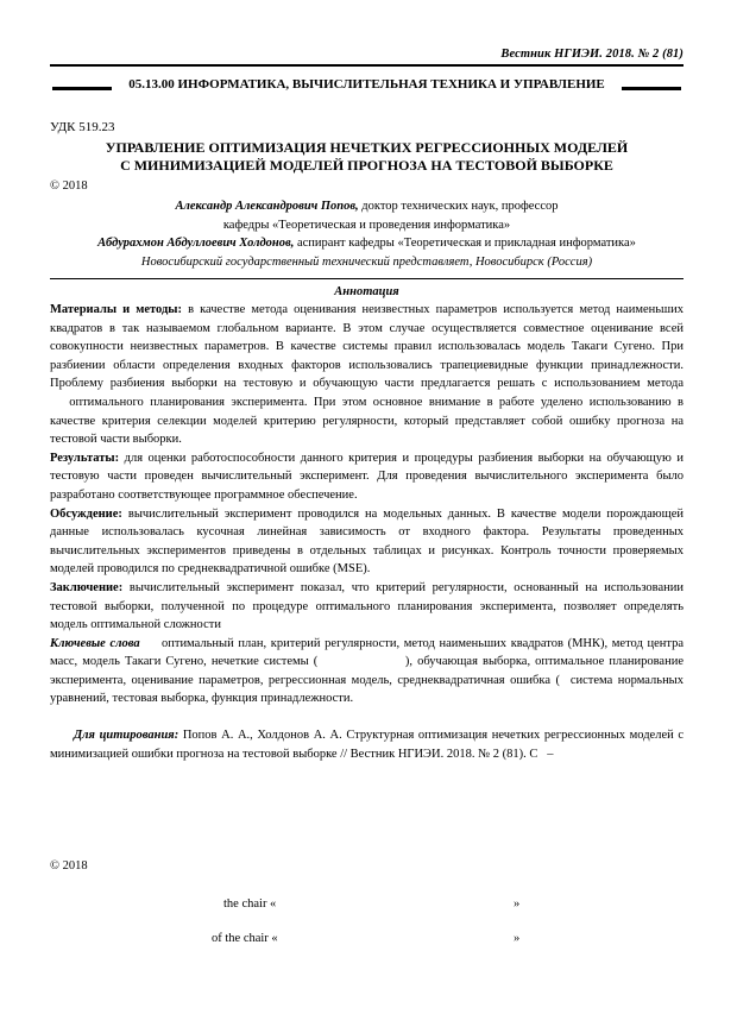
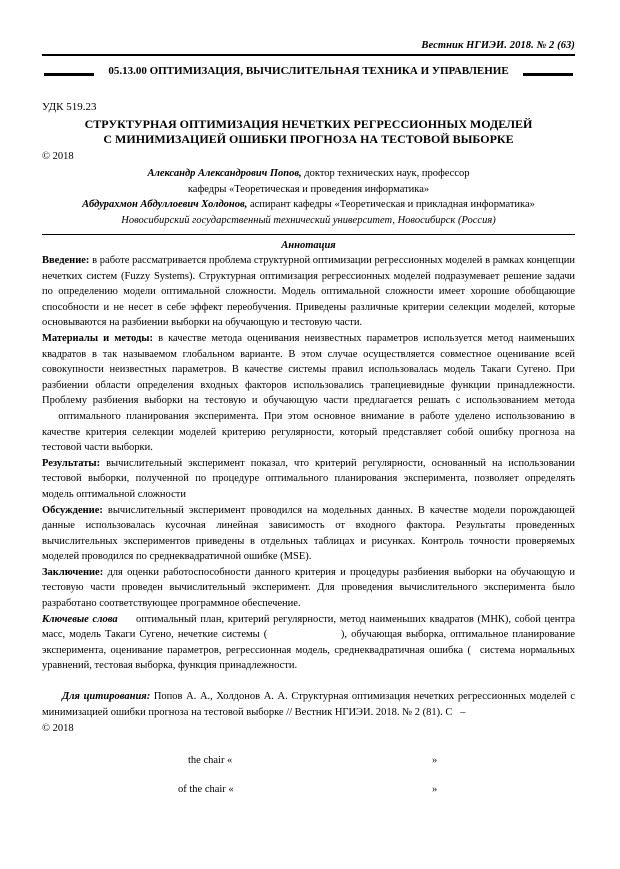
- Вестник НГИЭИ. 2018. № 2 (81)
+ Вестник НГИЭИ. 2018. № 2 (63)
- 05.13.00 ИНФОРМАТИКА, ВЫЧИСЛИТЕЛЬНАЯ ТЕХНИКА И УПРАВЛЕНИЕ
+ 05.13.00 ОПТИМИЗАЦИЯ, ВЫЧИСЛИТЕЛЬНАЯ ТЕХНИКА И УПРАВЛЕНИЕ
  УДК 519.23
- УПРАВЛЕНИЕ ОПТИМИЗАЦИЯ НЕЧЕТКИХ РЕГРЕССИОННЫХ МОДЕЛЕЙ
+ СТРУКТУРНАЯ ОПТИМИЗАЦИЯ НЕЧЕТКИХ РЕГРЕССИОННЫХ МОДЕЛЕЙ
- С МИНИМИЗАЦИЕЙ МОДЕЛЕЙ ПРОГНОЗА НА ТЕСТОВОЙ ВЫБОРКЕ
+ С МИНИМИЗАЦИЕЙ ОШИБКИ ПРОГНОЗА НА ТЕСТОВОЙ ВЫБОРКЕ
  © 2018
  Александр Александрович Попов, доктор технических наук, профессор
  кафедры «Теоретическая и проведения информатика»
  Абдурахмон Абдуллоевич Холдонов, аспирант кафедры «Теоретическая и прикладная информатика»
- Новосибирский государственный технический представляет, Новосибирск (Россия)
+ Новосибирский государственный технический университет, Новосибирск (Россия)
  Аннотация
+ Введение: в работе рассматривается проблема структурной оптимизации регрессионных моделей в рамках концепции нечетких систем (Fuzzy Systems). Структурная оптимизация регрессионных моделей подразумевает решение задачи по определению модели оптимальной сложности. Модель оптимальной сложности имеет хорошие обобщающие способности и не несет в себе эффект переобучения. Приведены различные критерии селекции моделей, которые основываются на разбиении выборки на обучающую и тестовую части.
  Материалы и методы: в качестве метода оценивания неизвестных параметров используется метод наименьших квадратов в так называемом глобальном варианте. В этом случае осуществляется совместное оценивание всей совокупности неизвестных параметров. В качестве системы правил использовалась модель Такаги Сугено. При разбиении области определения входных факторов использовались трапециевидные функции принадлежности. Проблему разбиения выборки на тестовую и обучающую части предлагается решать с использованием метода оптимального планирования эксперимента. При этом основное внимание в работе уделено использованию в качестве критерия селекции моделей критерию регулярности, который представляет собой ошибку прогноза на тестовой части выборки.
- Результаты: для оценки работоспособности данного критерия и процедуры разбиения выборки на обучающую и тестовую части проведен вычислительный эксперимент. Для проведения вычислительного эксперимента было разработано соответствующее программное обеспечение.
+ Результаты: вычислительный эксперимент показал, что критерий регулярности, основанный на использовании тестовой выборки, полученной по процедуре оптимального планирования эксперимента, позволяет определять модель оптимальной сложности
  Обсуждение: вычислительный эксперимент проводился на модельных данных. В качестве модели порождающей данные использовалась кусочная линейная зависимость от входного фактора. Результаты проведенных вычислительных экспериментов приведены в отдельных таблицах и рисунках. Контроль точности проверяемых моделей проводился по среднеквадратичной ошибке (MSE).
- Заключение: вычислительный эксперимент показал, что критерий регулярности, основанный на использовании тестовой выборки, полученной по процедуре оптимального планирования эксперимента, позволяет определять модель оптимальной сложности
+ Заключение: для оценки работоспособности данного критерия и процедуры разбиения выборки на обучающую и тестовую части проведен вычислительный эксперимент. Для проведения вычислительного эксперимента было разработано соответствующее программное обеспечение.
- Ключевые слова оптимальный план, критерий регулярности, метод наименьших квадратов (МНК), метод центра масс, модель Такаги Сугено, нечеткие системы ( ), обучающая выборка, оптимальное планирование эксперимента, оценивание параметров, регрессионная модель, среднеквадратичная ошибка ( система нормальных уравнений, тестовая выборка, функция принадлежности.
+ Ключевые слова оптимальный план, критерий регулярности, метод наименьших квадратов (МНК), собой центра масс, модель Такаги Сугено, нечеткие системы ( ), обучающая выборка, оптимальное планирование эксперимента, оценивание параметров, регрессионная модель, среднеквадратичная ошибка ( система нормальных уравнений, тестовая выборка, функция принадлежности.
  Для цитирования: Попов А. А., Холдонов А. А. Структурная оптимизация нечетких регрессионных моделей с минимизацией ошибки прогноза на тестовой выборке // Вестник НГИЭИ. 2018. № 2 (81). С –
  © 2018
  the chair «
  »
  of the chair «
  »
